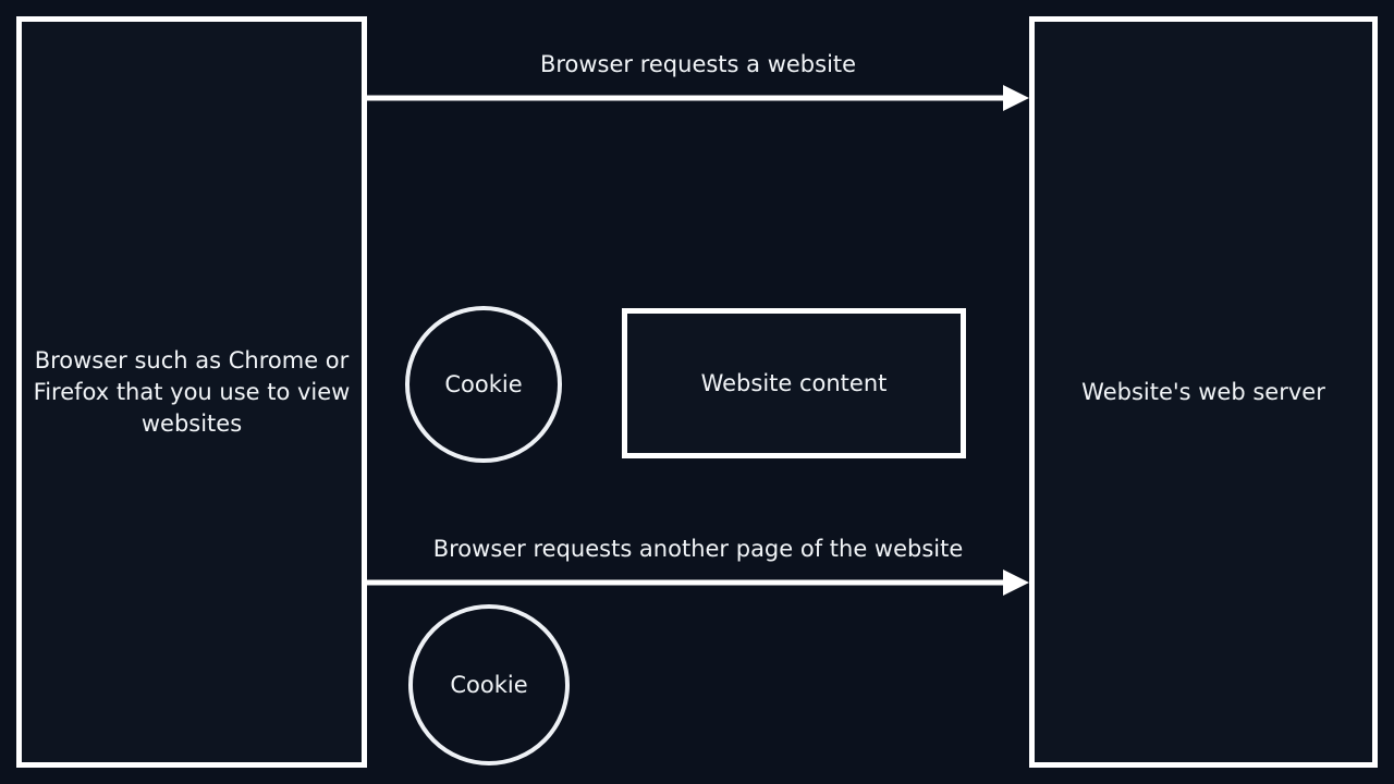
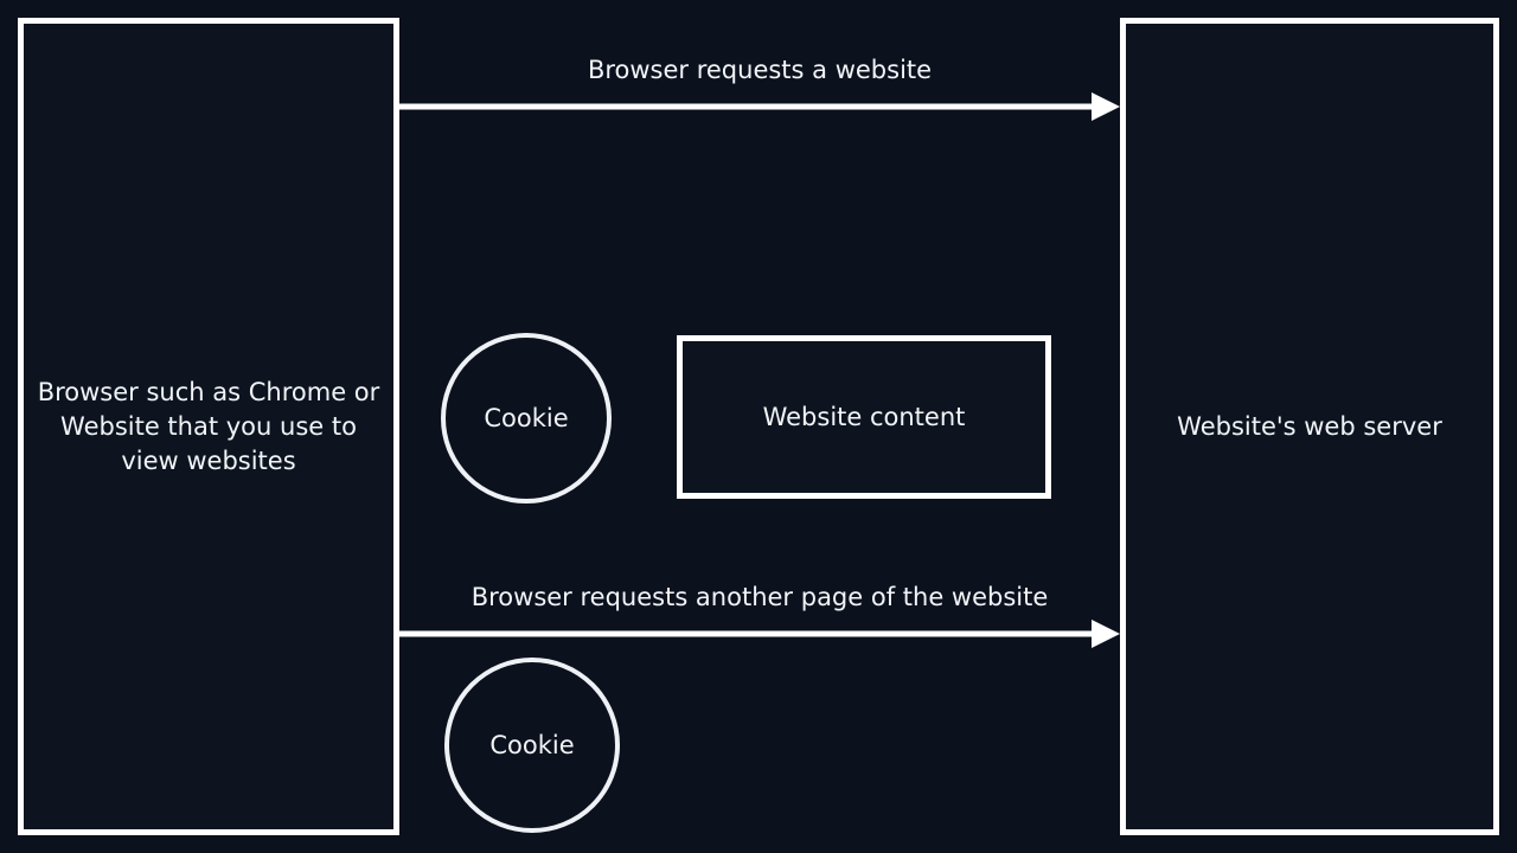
- Browser such as Chrome or Firefox that you use to view websites
+ Browser such as Chrome or Website that you use to view websites
  Website's web server
  Browser requests a website
  Cookie
  Website content
  Browser requests another page of the website
  Cookie
